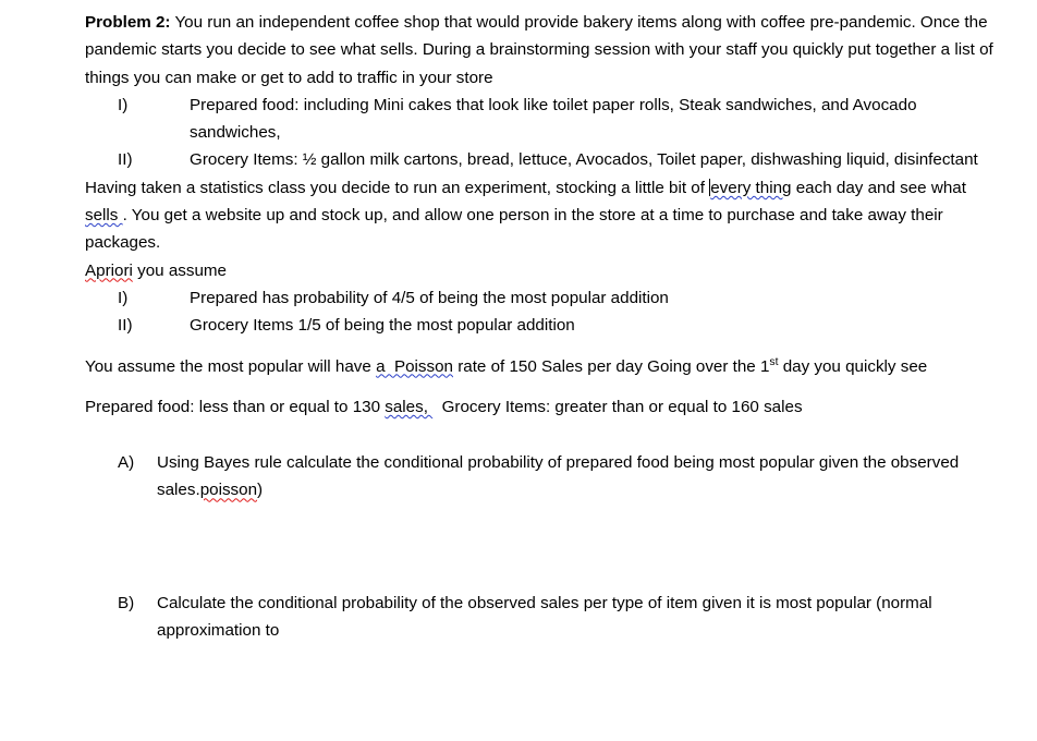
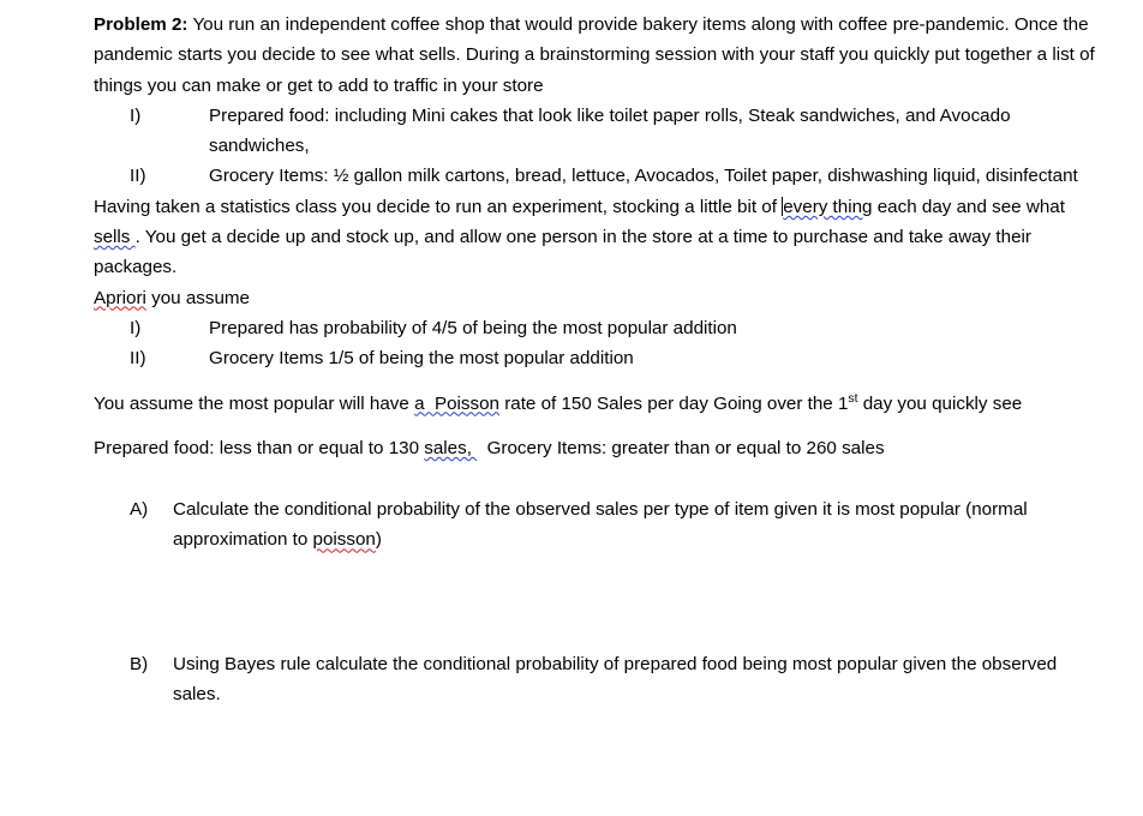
  Problem 2: You run an independent coffee shop that would provide bakery items along with coffee pre-pandemic. Once the pandemic starts you decide to see what sells. During a brainstorming session with your staff you quickly put together a list of things you can make or get to add to traffic in your store
  I)
  Prepared food: including Mini cakes that look like toilet paper rolls, Steak sandwiches, and Avocado sandwiches,
  II)
  Grocery Items: ½ gallon milk cartons, bread, lettuce, Avocados, Toilet paper, dishwashing liquid, disinfectant
- Having taken a statistics class you decide to run an experiment, stocking a little bit of every thing each day and see what sells . You get a website up and stock up, and allow one person in the store at a time to purchase and take away their packages.
+ Having taken a statistics class you decide to run an experiment, stocking a little bit of every thing each day and see what sells . You get a decide up and stock up, and allow one person in the store at a time to purchase and take away their packages.
  Apriori you assume
  I)
  Prepared has probability of 4/5 of being the most popular addition
  II)
  Grocery Items 1/5 of being the most popular addition
  You assume the most popular will have a Poisson rate of 150 Sales per day Going over the 1st day you quickly see
- Prepared food: less than or equal to 130 sales, Grocery Items: greater than or equal to 160 sales
+ Prepared food: less than or equal to 130 sales, Grocery Items: greater than or equal to 260 sales
  A)
- Using Bayes rule calculate the conditional probability of prepared food being most popular given the observed sales.poisson)
+ Calculate the conditional probability of the observed sales per type of item given it is most popular (normal approximation to poisson)
  B)
- Calculate the conditional probability of the observed sales per type of item given it is most popular (normal approximation to
+ Using Bayes rule calculate the conditional probability of prepared food being most popular given the observed sales.
